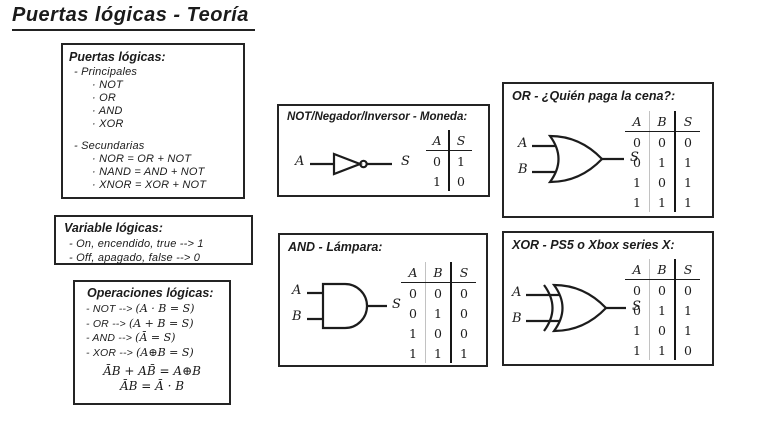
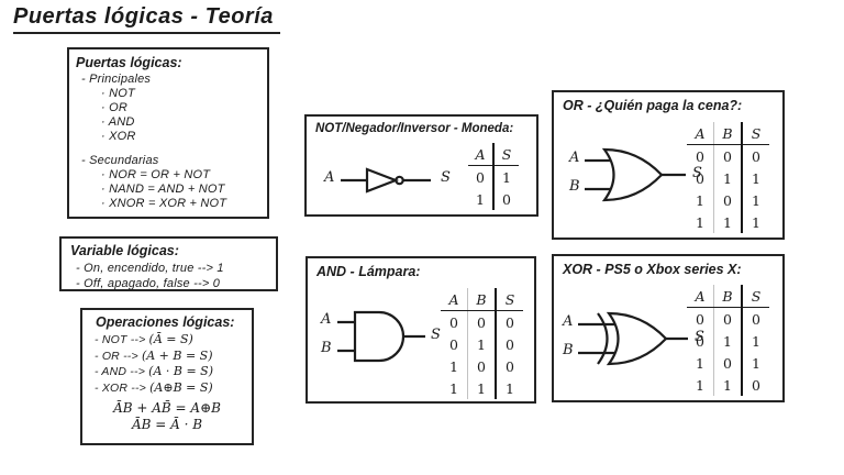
  Puertas lógicas - Teoría
  Puertas lógicas:
  - Principales
  · NOT
  · OR
  · AND
  · XOR
  - Secundarias
  · NOR = OR + NOT
  · NAND = AND + NOT
  · XNOR = XOR + NOT
  Variable lógicas:
  - On, encendido, true --> 1
  - Off, apagado, false --> 0
  Operaciones lógicas:
- - NOT --> (A · B = S)
+ - NOT --> (Ā = S)
  - OR --> (A + B = S)
- - AND --> (Ā = S)
+ - AND --> (A · B = S)
  - XOR --> (A⊕B = S)
  ĀB + AB̄ = A⊕B
  ĀB = Ā · B
  NOT/Negador/Inversor - Moneda:
  A
  S
  A	S
  0	1
  1	0
  AND - Lámpara:
  A
  B
  S
  A	B	S
  0	0	0
  0	1	0
  1	0	0
  1	1	1
  OR - ¿Quién paga la cena?:
  A
  B
  S
  A	B	S
  0	0	0
  0	1	1
  1	0	1
  1	1	1
  XOR - PS5 o Xbox series X:
  A
  B
  S
  A	B	S
  0	0	0
  0	1	1
  1	0	1
  1	1	0
